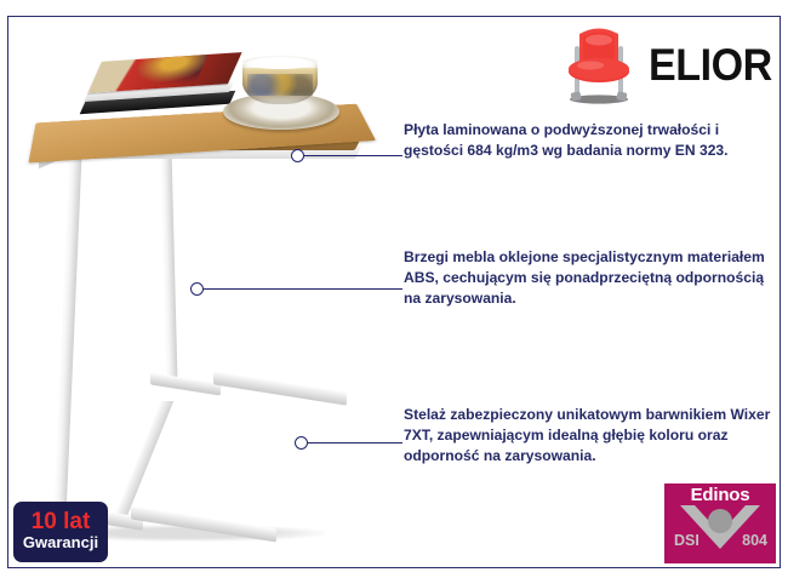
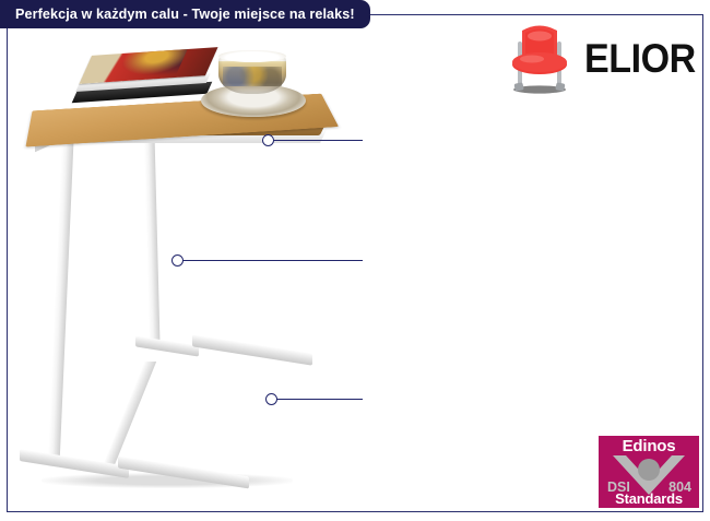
+ Perfekcja w każdym calu - Twoje miejsce na relaks!
  ELIOR
- Płyta laminowana o podwyższonej trwałości i gęstości 684 kg/m3 wg badania normy EN 323.
- Brzegi mebla oklejone specjalistycznym materiałem ABS, cechującym się ponadprzeciętną odpornością na zarysowania.
- Stelaż zabezpieczony unikatowym barwnikiem Wixer 7XT, zapewniającym idealną głębię koloru oraz odporność na zarysowania.
- 10 lat
- Gwarancji
  Edinos
  DSI
  804
+ Standards
